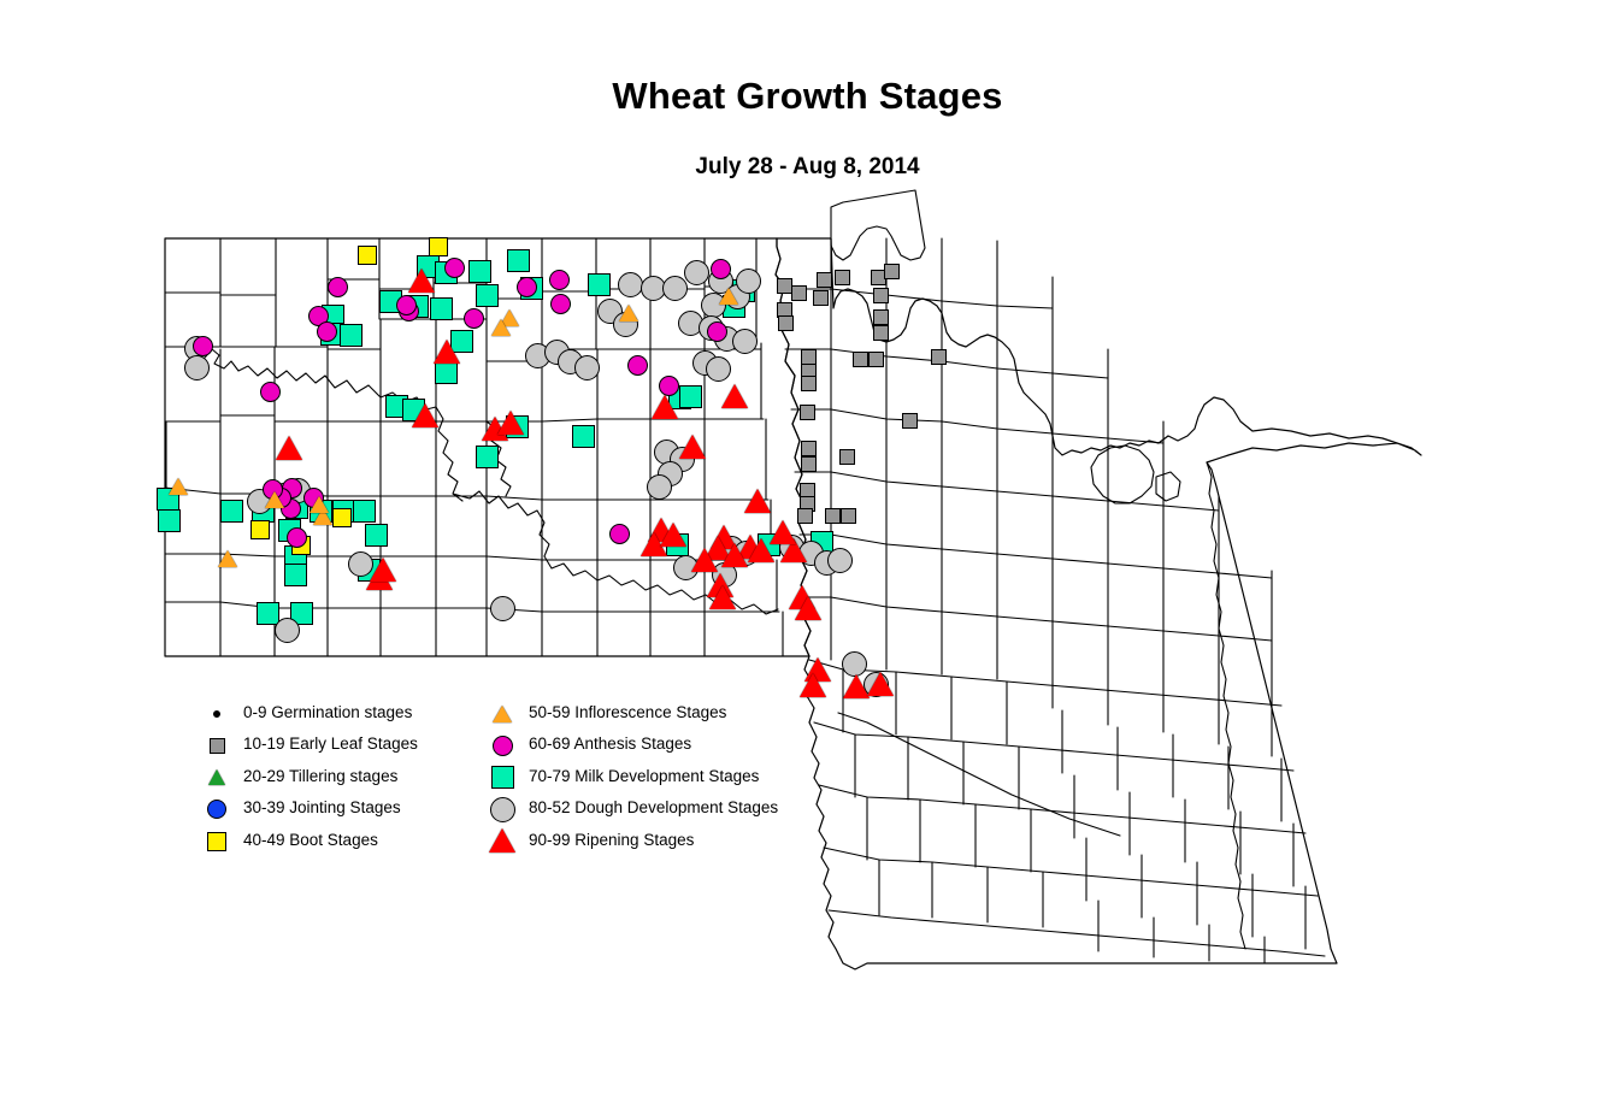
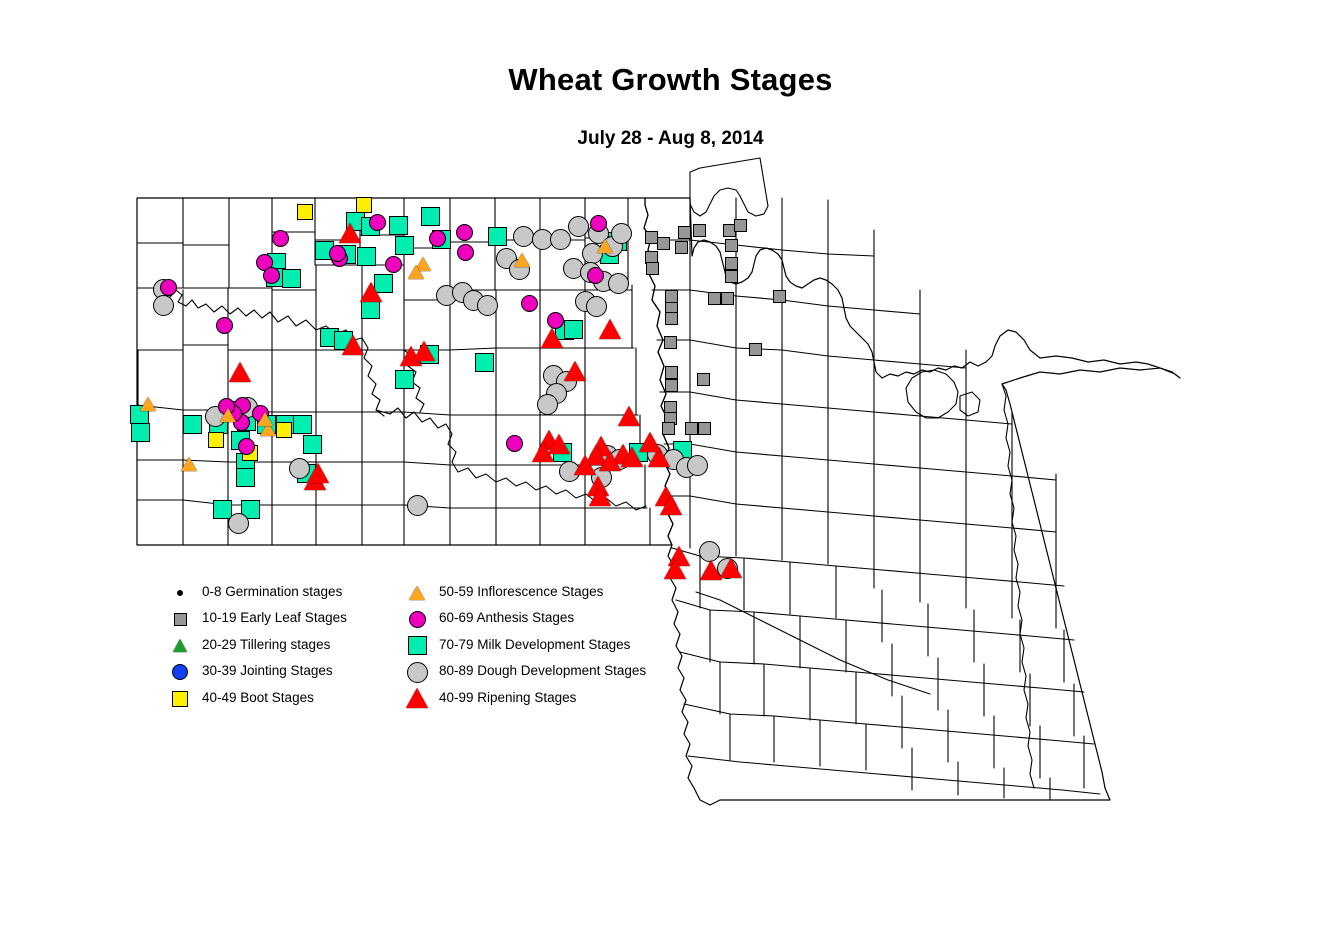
  Wheat Growth Stages
  July 28 - Aug 8, 2014
- 0-9 Germination stages
+ 0-8 Germination stages
  10-19 Early Leaf Stages
  20-29 Tillering stages
  30-39 Jointing Stages
  40-49 Boot Stages
  50-59 Inflorescence Stages
  60-69 Anthesis Stages
  70-79 Milk Development Stages
- 80-52 Dough Development Stages
+ 80-89 Dough Development Stages
- 90-99 Ripening Stages
+ 40-99 Ripening Stages
